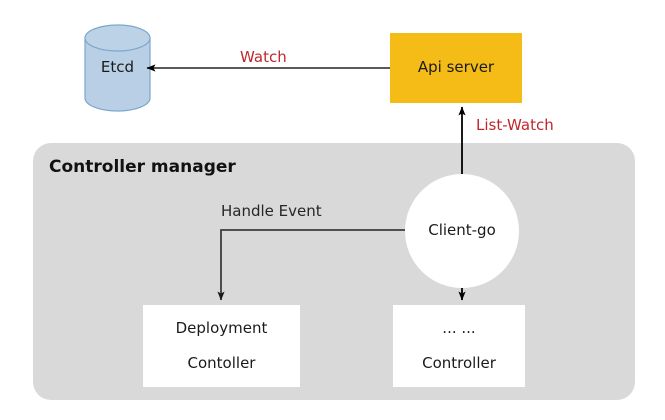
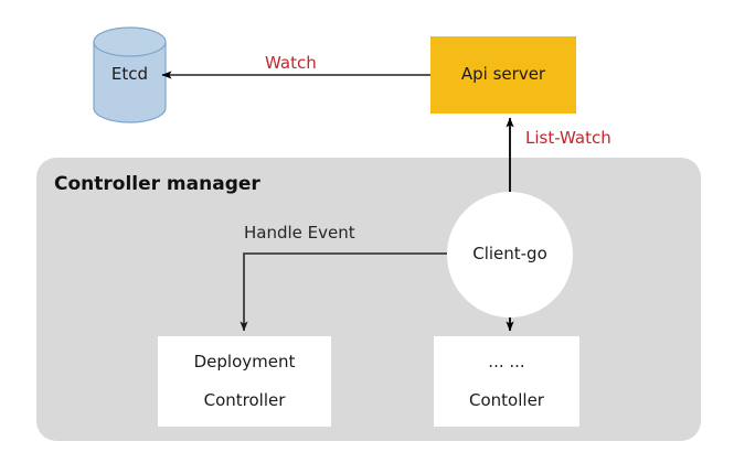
  Controller manager
  Etcd
  Api server
  Client-go
  Deployment
- Contoller
+ Controller
  ... ...
- Controller
+ Contoller
  Watch
  List-Watch
  Handle Event
